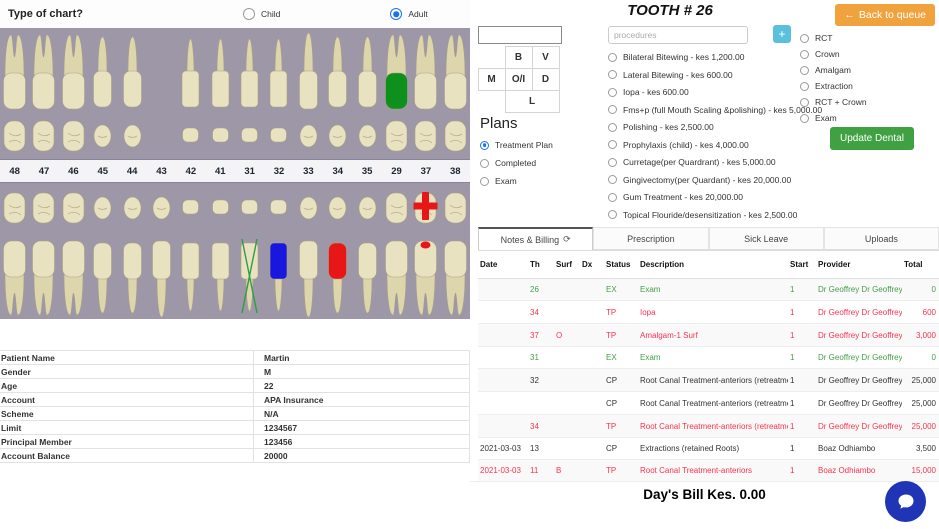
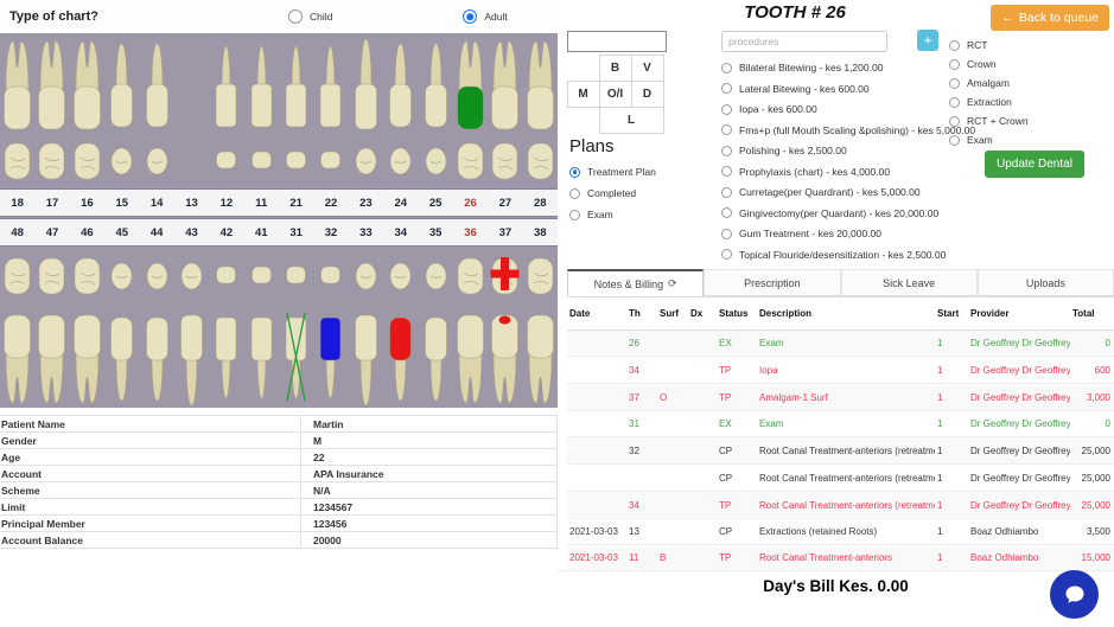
  Type of chart?
  Child
  Adult
+ 18
+ 17
+ 16
+ 15
+ 14
+ 13
+ 12
+ 11
+ 21
+ 22
+ 23
+ 24
+ 25
+ 26
+ 27
+ 28
  48
  47
  46
  45
  44
  43
  42
  41
  31
  32
  33
  34
  35
- 29
+ 36
  37
  38
  Patient Name	Martin
  Gender	M
  Age	22
  Account	APA Insurance
  Scheme	N/A
  Limit	1234567
  Principal Member	123456
  Account Balance	20000
  TOOTH # 26
  ← Back to queue
  B
  V
  M
  O/I
  D
  L
  Plans
  Treatment Plan
  Completed
  Exam
  procedures
  +
  Bilateral Bitewing - kes 1,200.00
  Lateral Bitewing - kes 600.00
  Iopa - kes 600.00
  Fms+p (full Mouth Scaling &polishing) - kes 5,000.00
  Polishing - kes 2,500.00
- Prophylaxis (child) - kes 4,000.00
+ Prophylaxis (chart) - kes 4,000.00
  Curretage(per Quardrant) - kes 5,000.00
  Gingivectomy(per Quardant) - kes 20,000.00
  Gum Treatment - kes 20,000.00
  Topical Flouride/desensitization - kes 2,500.00
  RCT
  Crown
  Amalgam
  Extraction
  RCT + Crown
  Exam
  Update Dental
  Notes & Billing
  ⟳
  Prescription
  Sick Leave
  Uploads
  Date	Th	Surf	Dx	Status	Description	Start	Provider	Total
  	26			EX	Exam	1	Dr Geoffrey Dr Geoffrey	0
  	34			TP	Iopa	1	Dr Geoffrey Dr Geoffrey	600
  	37	O		TP	Amalgam-1 Surf	1	Dr Geoffrey Dr Geoffrey	3,000
  	31			EX	Exam	1	Dr Geoffrey Dr Geoffrey	0
  	32			CP	Root Canal Treatment-anteriors (retreatm	1	Dr Geoffrey Dr Geoffrey	25,000
  				CP	Root Canal Treatment-anteriors (retreatm	1	Dr Geoffrey Dr Geoffrey	25,000
  	34			TP	Root Canal Treatment-anteriors (retreatm	1	Dr Geoffrey Dr Geoffrey	25,000
  2021-03-03	13			CP	Extractions (retained Roots)	1	Boaz Odhiambo	3,500
  2021-03-03	11	B		TP	Root Canal Treatment-anteriors	1	Boaz Odhiambo	15,000
  Day's Bill Kes. 0.00
